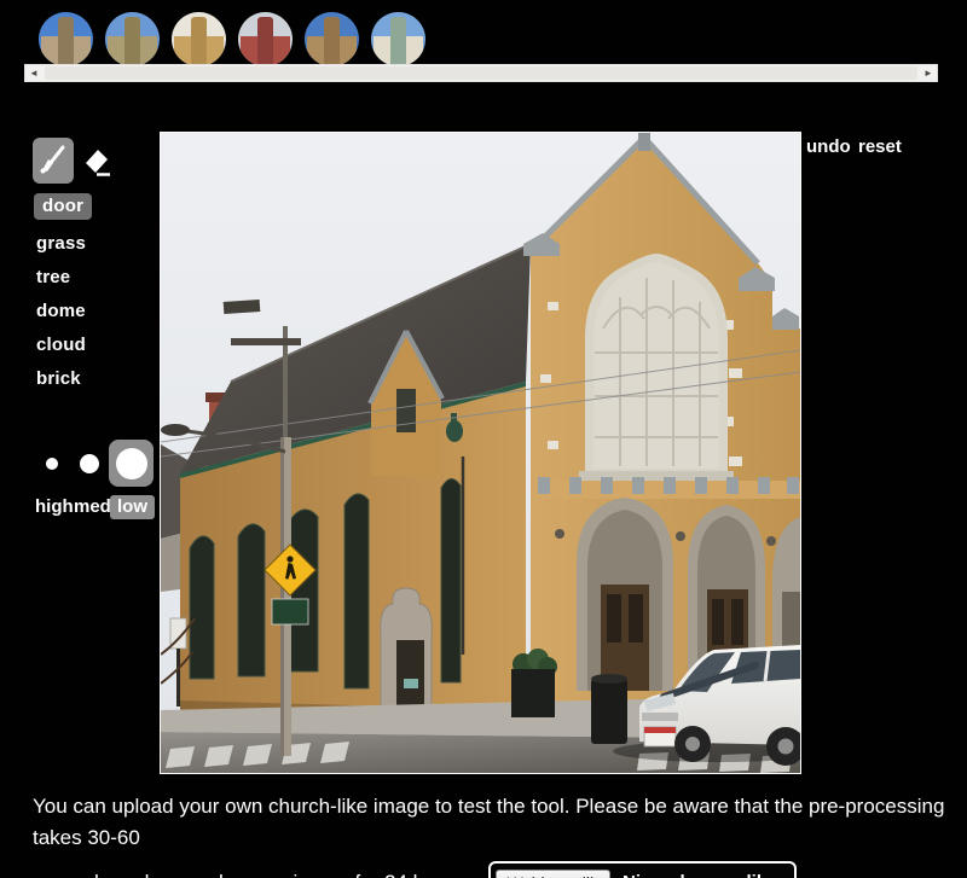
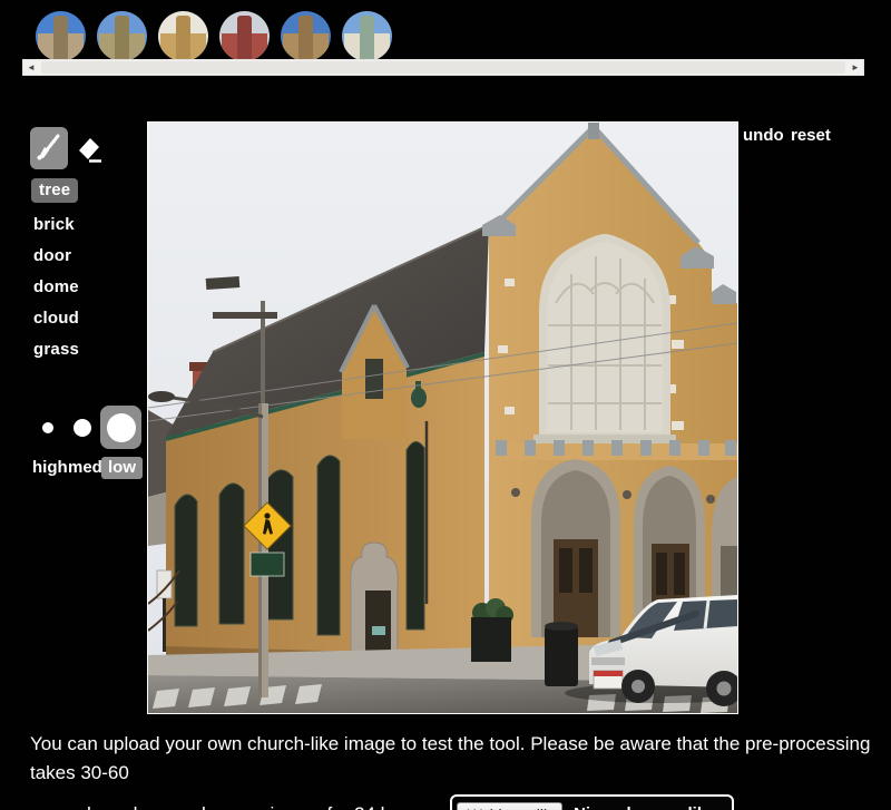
  ◄
  ►
- door
+ tree
- grass
+ brick
- tree
+ door
  dome
  cloud
- brick
+ grass
  high
  med
  low
  undo
  reset
  You can upload your own church-like image to test the tool. Please be aware that the pre-processing takes 30-60
